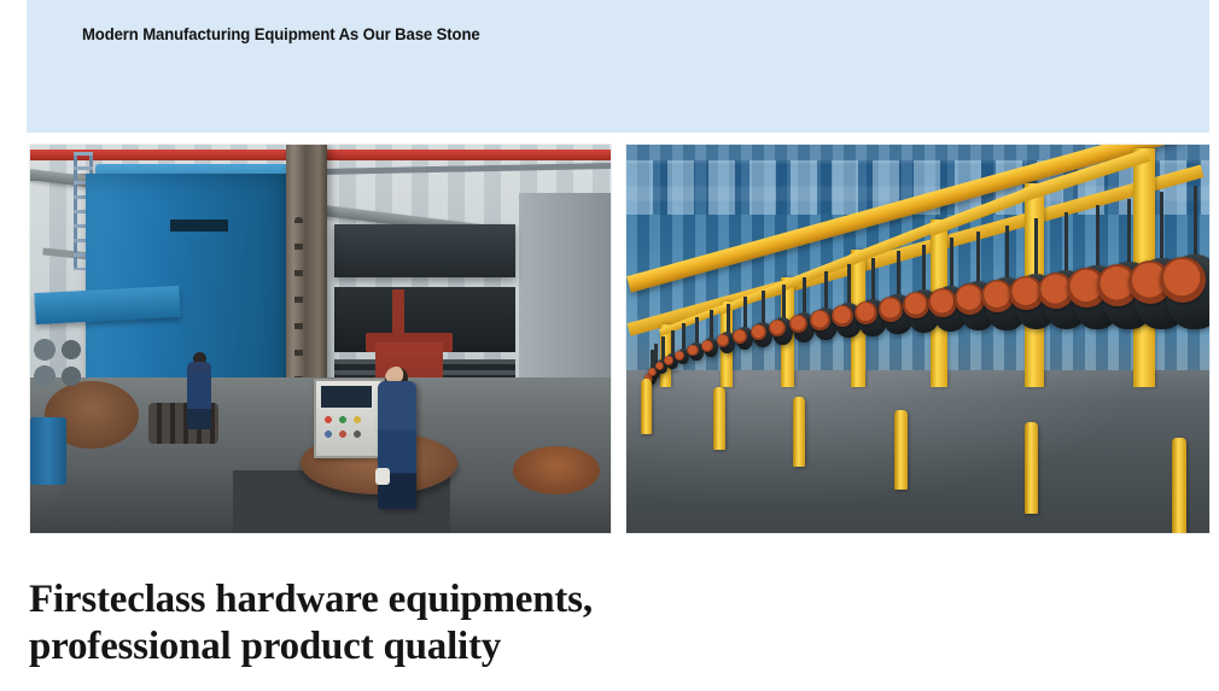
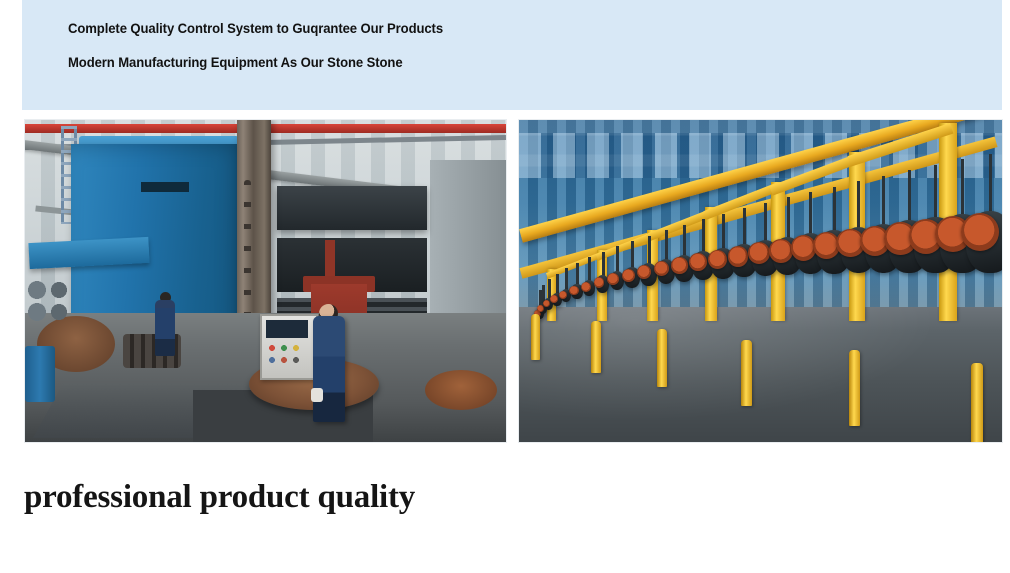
+ Complete Quality Control System to Guqrantee Our Products
- Modern Manufacturing Equipment As Our Base Stone
+ Modern Manufacturing Equipment As Our Stone Stone
- Firsteclass hardware equipments,
  professional product quality
